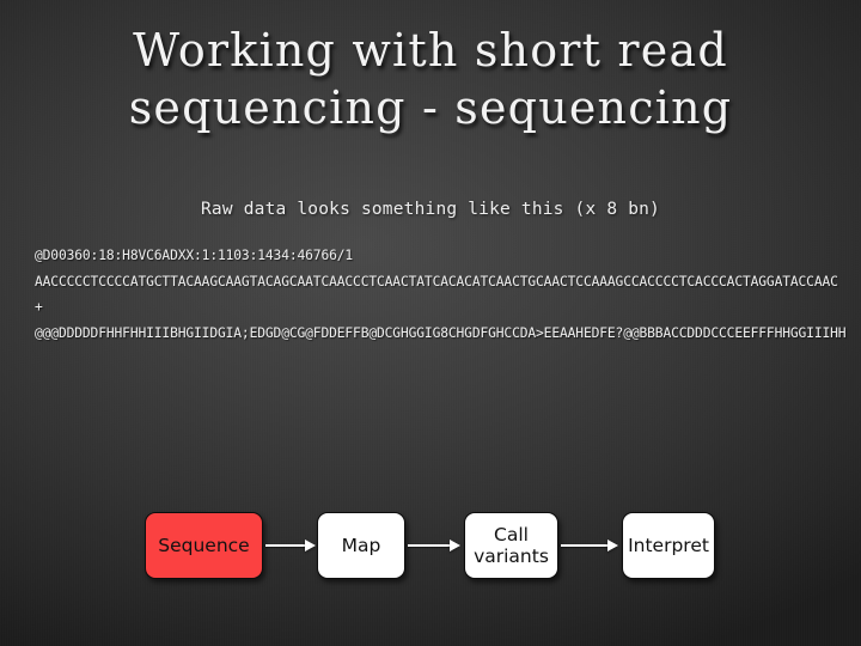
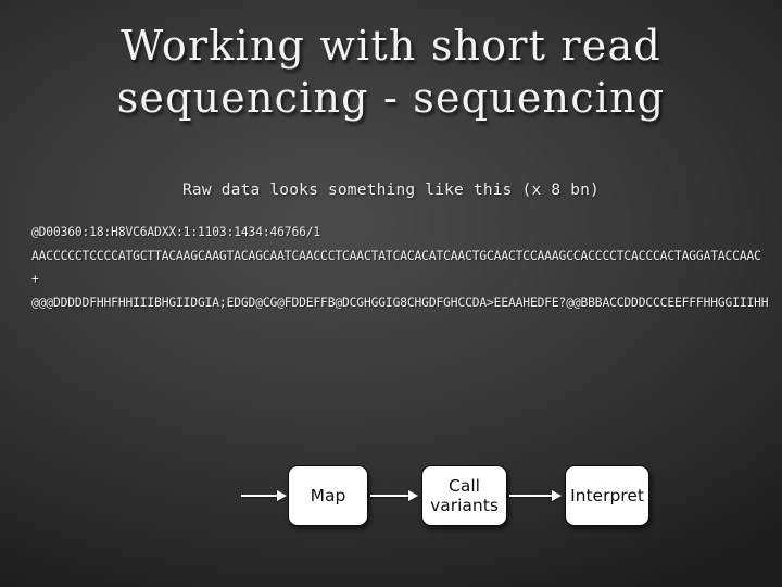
  Working with short read
  sequencing - sequencing
  Raw data looks something like this (x 8 bn)
  @D00360:18:H8VC6ADXX:1:1103:1434:46766/1
  AACCCCCTCCCCATGCTTACAAGCAAGTACAGCAATCAACCCTCAACTATCACACATCAACTGCAACTCCAAAGCCACCCCTCACCCACTAGGATACCAAC
  +
  @@@DDDDDFHHFHHIIIBHGIIDGIA;EDGD@CG@FDDEFFB@DCGHGGIG8CHGDFGHCCDA>EEAAHEDFE?@@BBBACCDDDCCCEEFFFHHGGIIIHH
- Sequence
  Map
  Call
  variants
  Interpret
